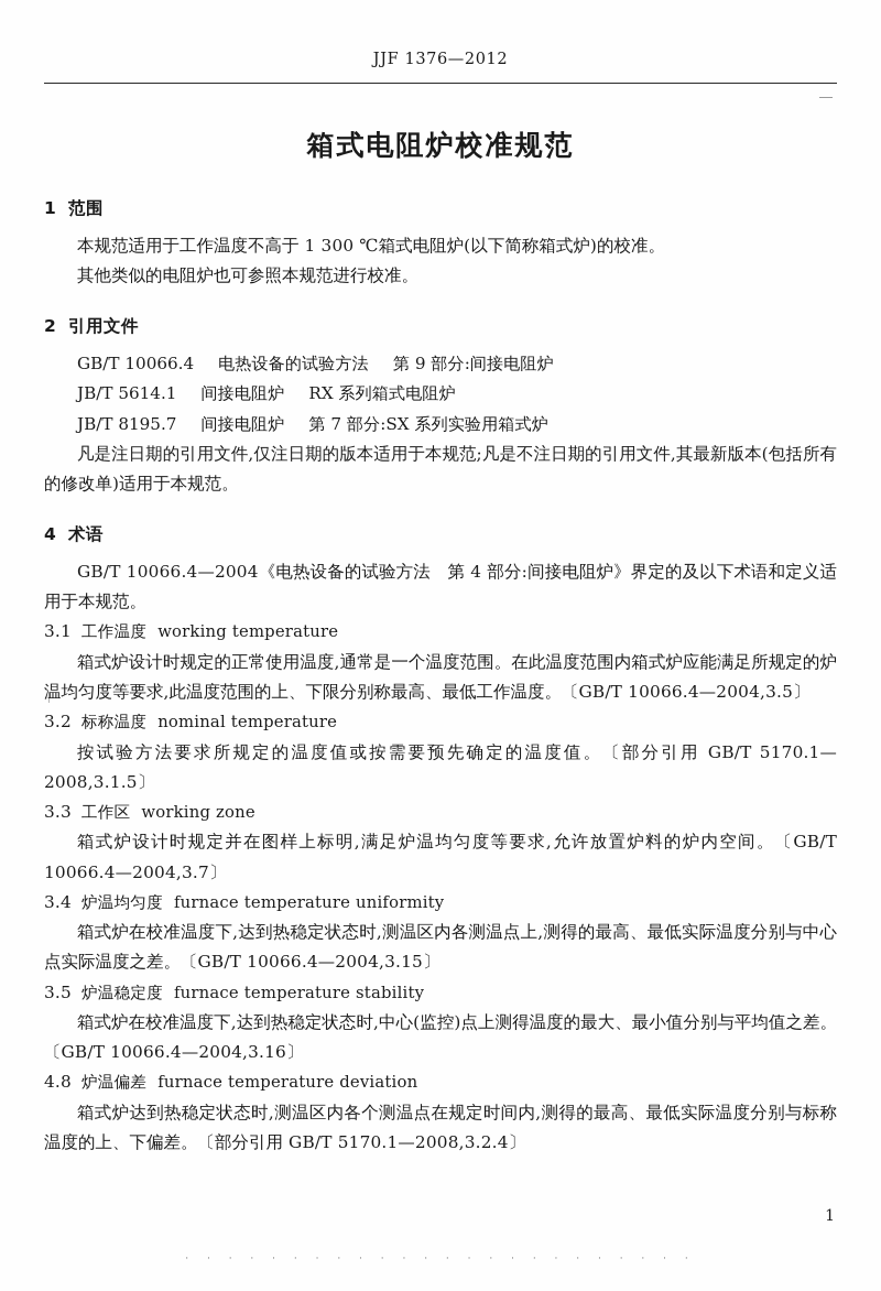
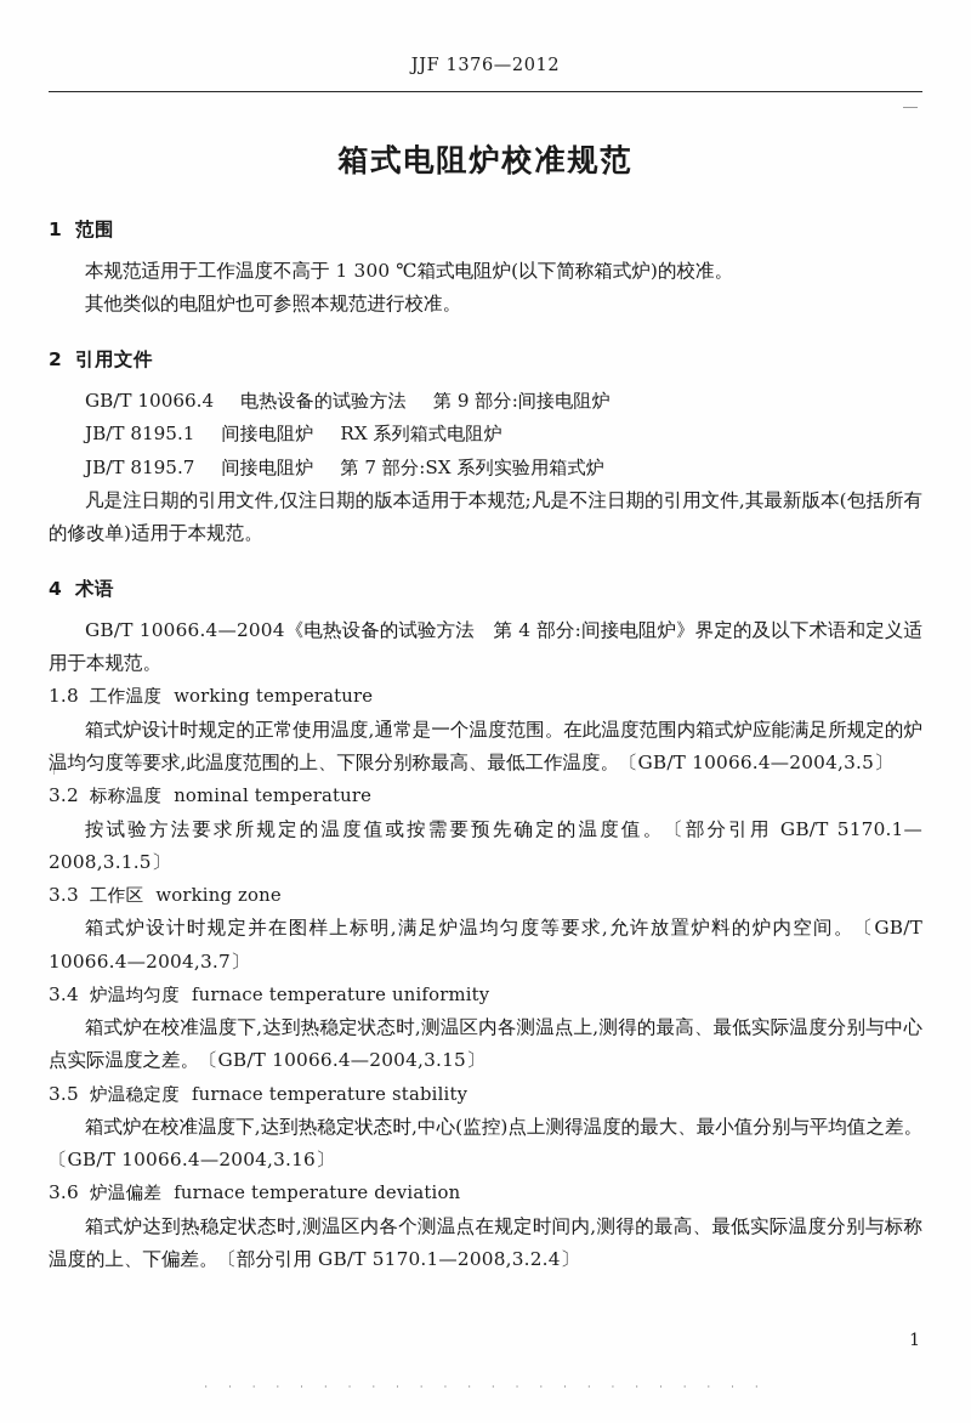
  JJF 1376—2012
  箱式电阻炉校准规范
  1 范围
  本规范适用于工作温度不高于 1 300 ℃箱式电阻炉(以下简称箱式炉)的校准。
  其他类似的电阻炉也可参照本规范进行校准。
  2 引用文件
  GB/T 10066.4 电热设备的试验方法 第 9 部分:间接电阻炉
- JB/T 5614.1 间接电阻炉 RX 系列箱式电阻炉
+ JB/T 8195.1 间接电阻炉 RX 系列箱式电阻炉
  JB/T 8195.7 间接电阻炉 第 7 部分:SX 系列实验用箱式炉
  凡是注日期的引用文件,仅注日期的版本适用于本规范;凡是不注日期的引用文件,其最新版本(包括所有的修改单)适用于本规范。
  4 术语
  GB/T 10066.4—2004《电热设备的试验方法 第 4 部分:间接电阻炉》界定的及以下术语和定义适用于本规范。
- 3.1 工作温度 working temperature
+ 1.8 工作温度 working temperature
  箱式炉设计时规定的正常使用温度,通常是一个温度范围。在此温度范围内箱式炉应能满足所规定的炉温均匀度等要求,此温度范围的上、下限分别称最高、最低工作温度。〔GB/T 10066.4—2004,3.5〕
  3.2 标称温度 nominal temperature
  按试验方法要求所规定的温度值或按需要预先确定的温度值。〔部分引用 GB/T 5170.1—2008,3.1.5〕
  3.3 工作区 working zone
  箱式炉设计时规定并在图样上标明,满足炉温均匀度等要求,允许放置炉料的炉内空间。〔GB/T 10066.4—2004,3.7〕
  3.4 炉温均匀度 furnace temperature uniformity
  箱式炉在校准温度下,达到热稳定状态时,测温区内各测温点上,测得的最高、最低实际温度分别与中心点实际温度之差。〔GB/T 10066.4—2004,3.15〕
  3.5 炉温稳定度 furnace temperature stability
  箱式炉在校准温度下,达到热稳定状态时,中心(监控)点上测得温度的最大、最小值分别与平均值之差。〔GB/T 10066.4—2004,3.16〕
- 4.8 炉温偏差 furnace temperature deviation
+ 3.6 炉温偏差 furnace temperature deviation
  箱式炉达到热稳定状态时,测温区内各个测温点在规定时间内,测得的最高、最低实际温度分别与标称温度的上、下偏差。〔部分引用 GB/T 5170.1—2008,3.2.4〕
  1
  · · · · · · · · · · · · · · · · · · · · · · · ·
